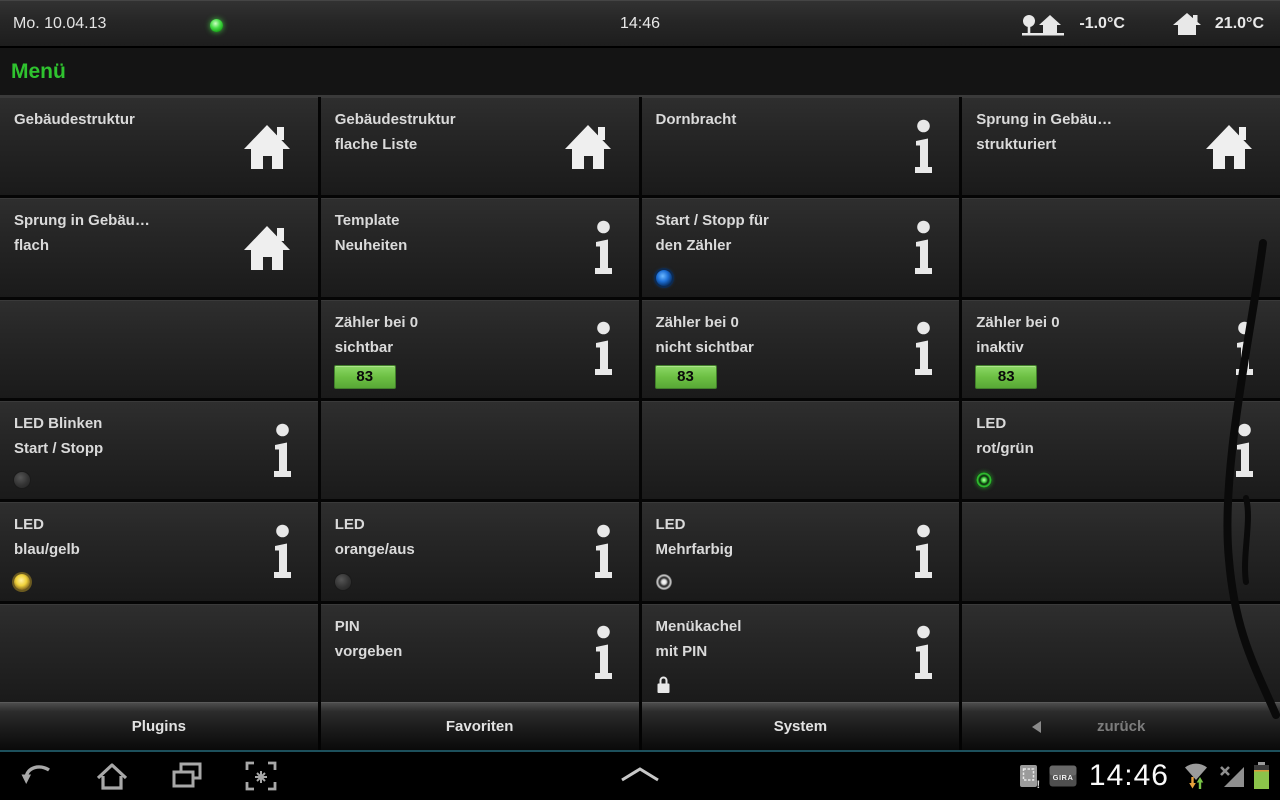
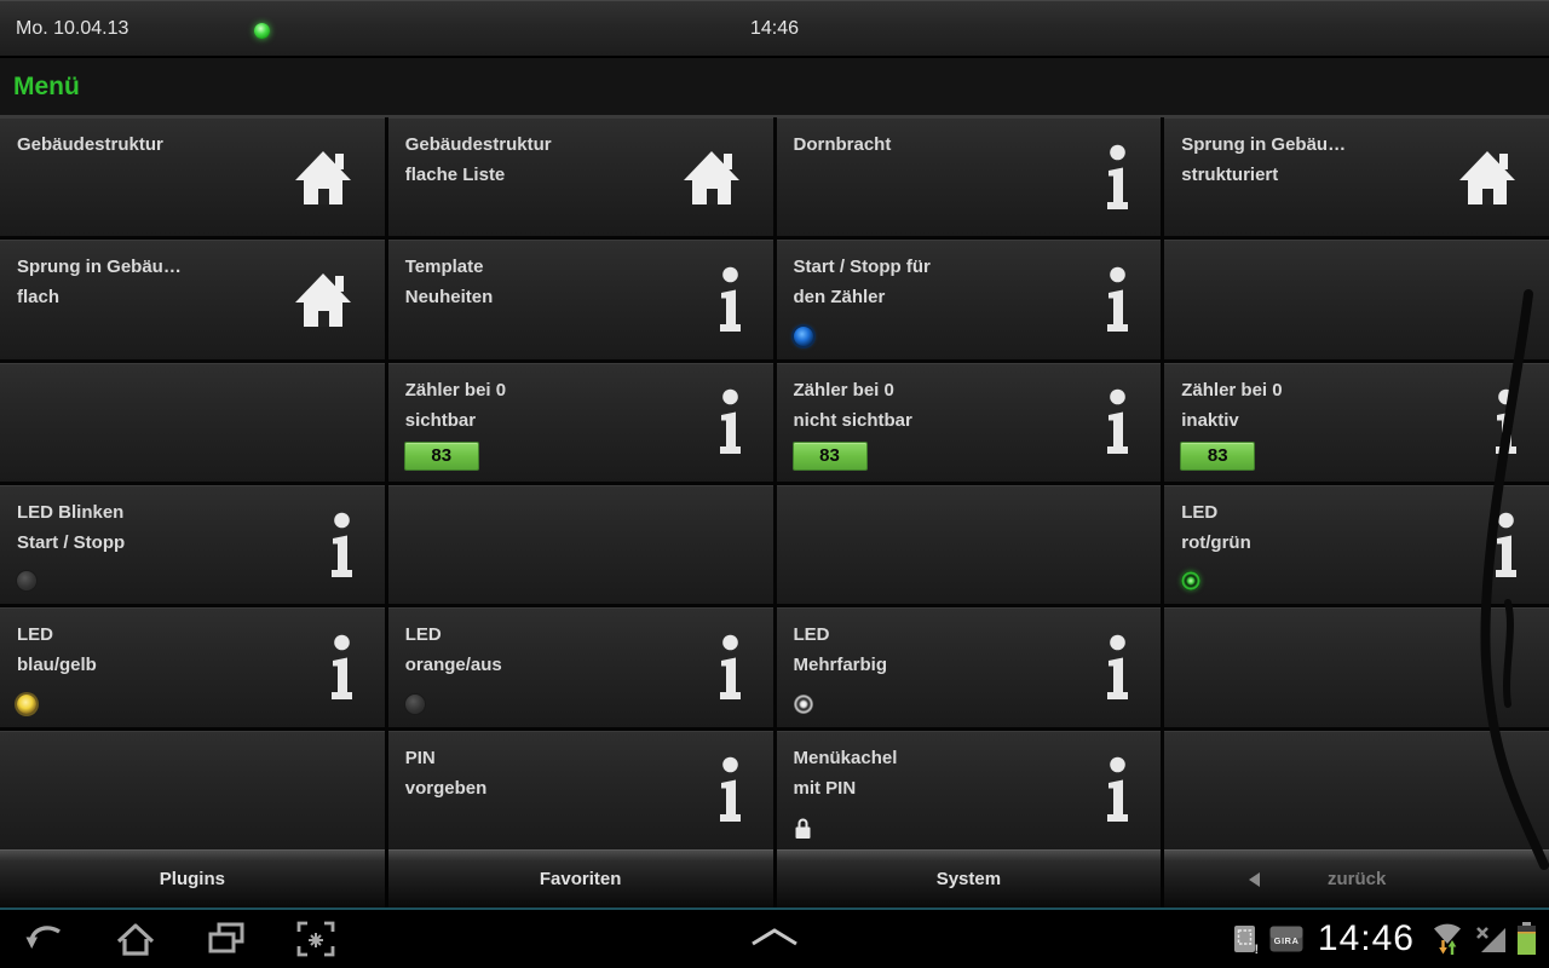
  Mo. 10.04.13
  14:46
- -1.0°C
- 21.0°C
  Menü
  Gebäudestruktur
  Gebäudestruktur
  flache Liste
  Dornbracht
  Sprung in Gebäu…
  strukturiert
  Sprung in Gebäu…
  flach
  Template
  Neuheiten
  Start / Stopp für
  den Zähler
  Zähler bei 0
  sichtbar
  83
  Zähler bei 0
  nicht sichtbar
  83
  Zähler bei 0
  inaktiv
  83
  LED Blinken
  Start / Stopp
  LED
  rot/grün
  LED
  blau/gelb
  LED
  orange/aus
  LED
  Mehrfarbig
  PIN
  vorgeben
  Menükachel
  mit PIN
  Plugins
  Favoriten
  System
  zurück
  !
  GIRA
  14:46
